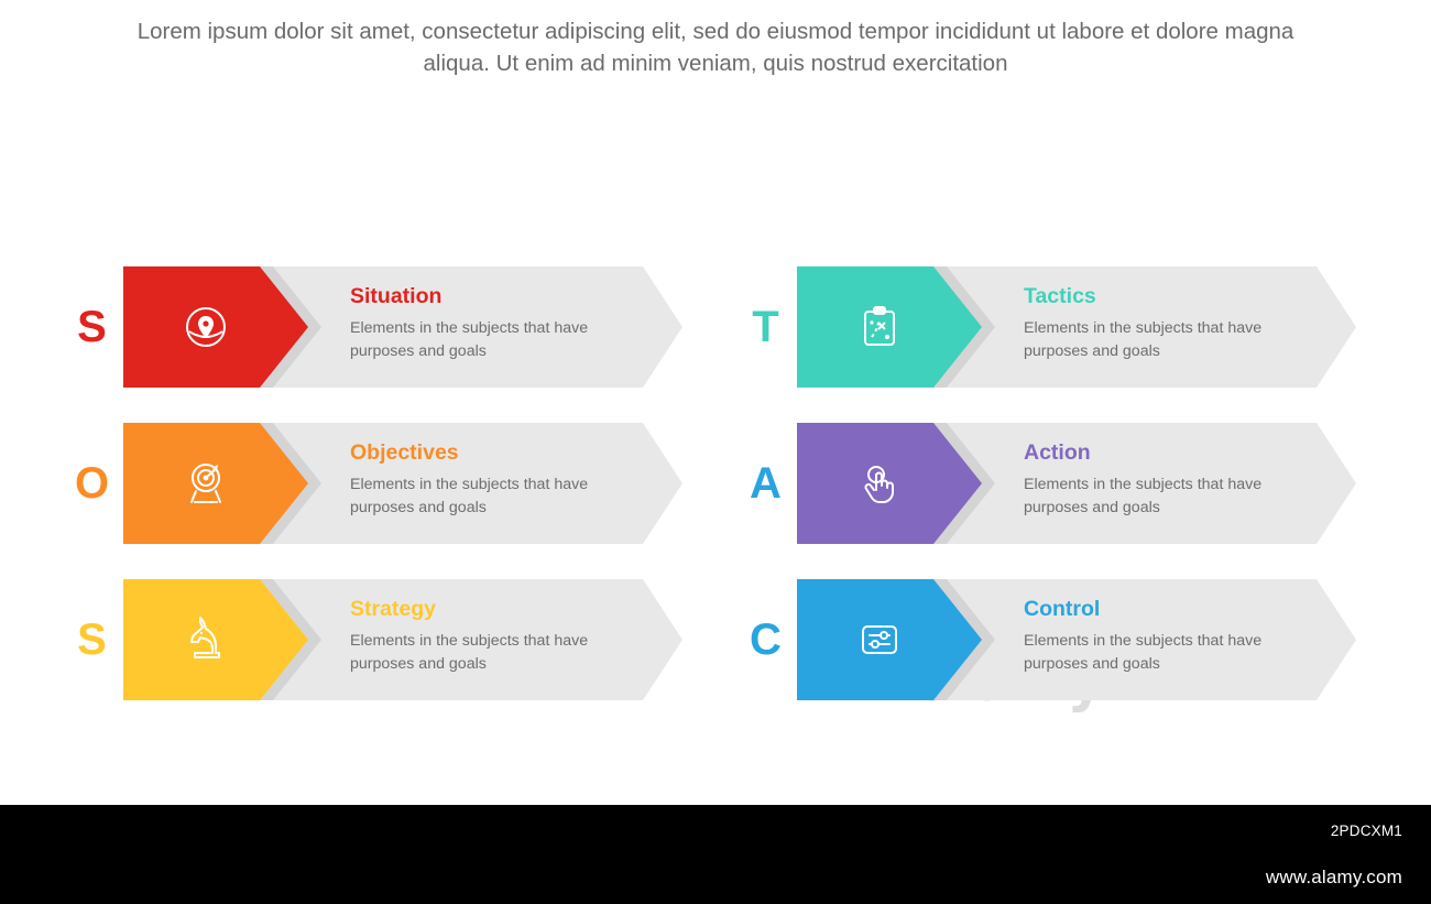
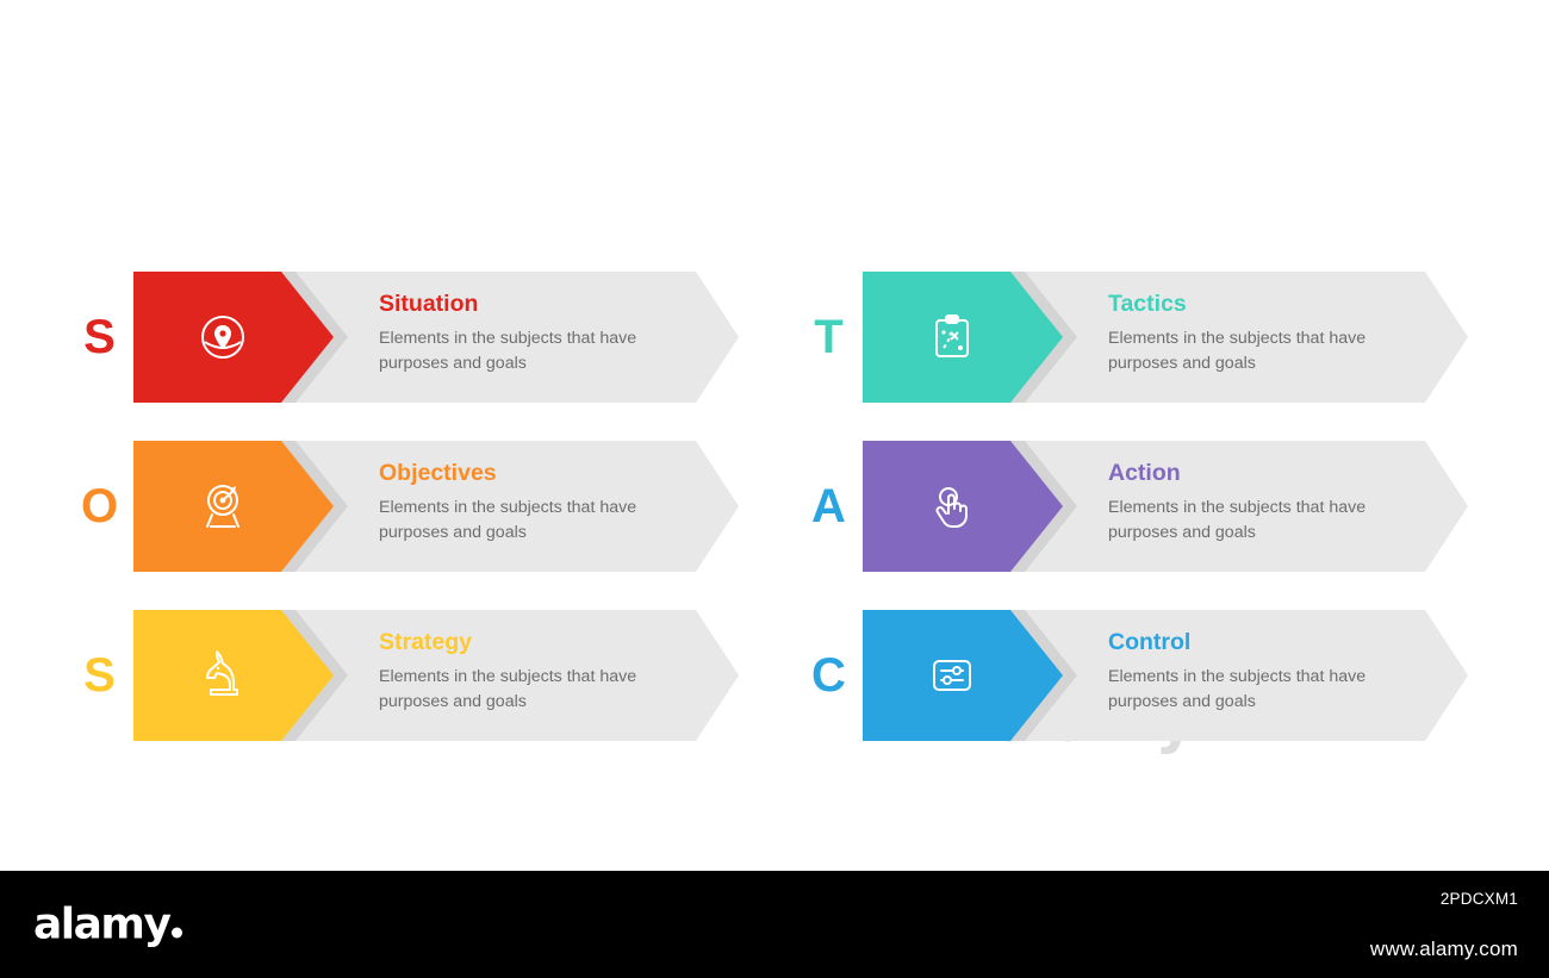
- Lorem ipsum dolor sit amet, consectetur adipiscing elit, sed do eiusmod tempor incididunt ut labore et dolore magna aliqua. Ut enim ad minim veniam, quis nostrud exercitation
  S
  Situation
  Elements in the subjects that have purposes and goals
  O
  Objectives
  Elements in the subjects that have purposes and goals
  S
  Strategy
  Elements in the subjects that have purposes and goals
  T
  Tactics
  Elements in the subjects that have purposes and goals
  A
  Action
  Elements in the subjects that have purposes and goals
  C
  Control
  Elements in the subjects that have purposes and goals
+ alamy
  2PDCXM1
  www.alamy.com
